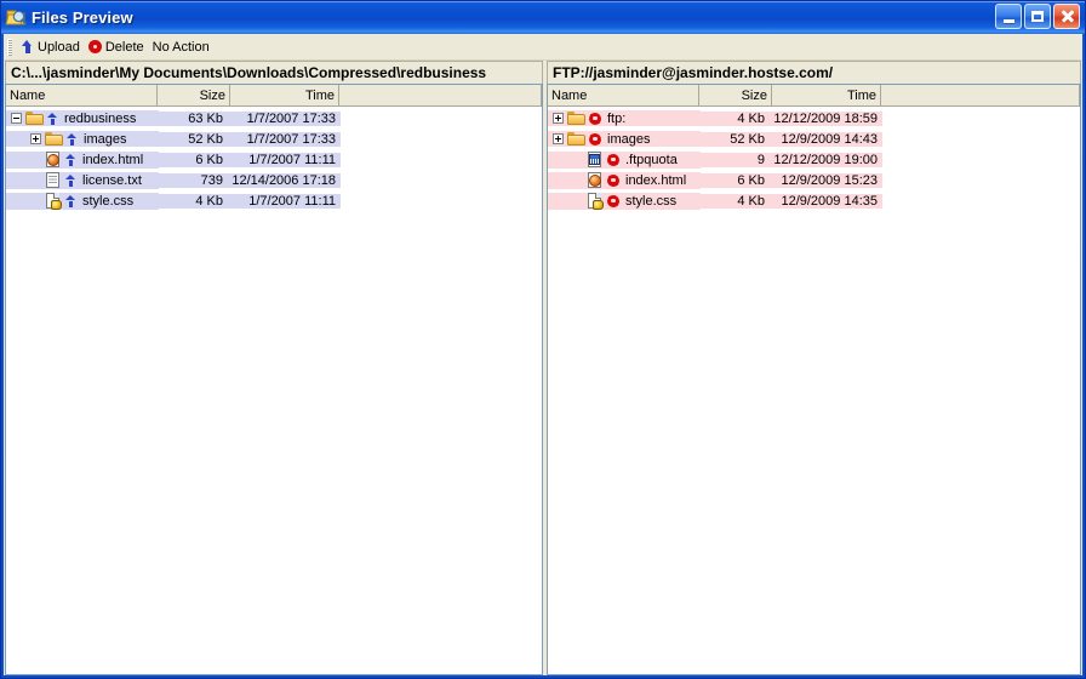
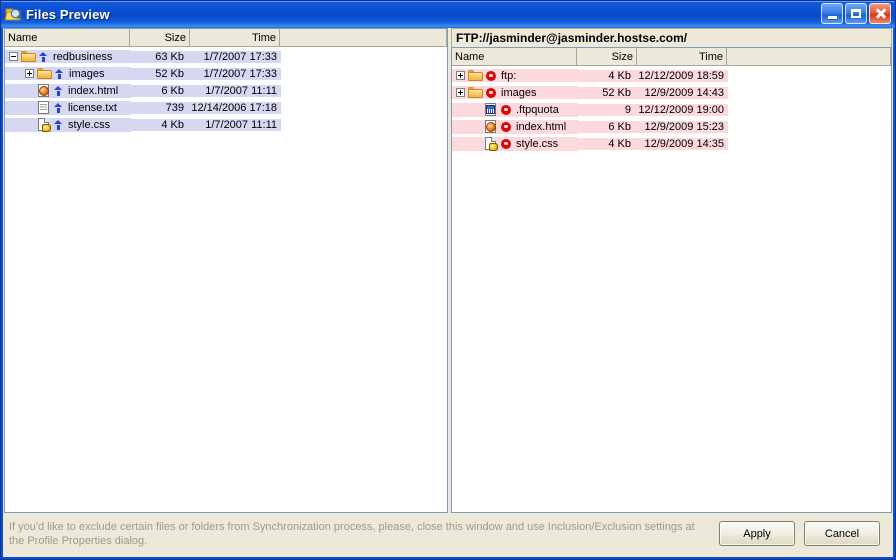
  Files Preview
- Upload
- Delete
- No Action
- C:\...\jasminder\My Documents\Downloads\Compressed\redbusiness
  Name
  Size
  Time
  redbusiness
  63 Kb
  1/7/2007 17:33
  images
  52 Kb
  1/7/2007 17:33
  index.html
  6 Kb
  1/7/2007 11:11
  license.txt
  739
  12/14/2006 17:18
  style.css
  4 Kb
  1/7/2007 11:11
  FTP://jasminder@jasminder.hostse.com/
  Name
  Size
  Time
  ftp:
  4 Kb
  12/12/2009 18:59
  images
  52 Kb
  12/9/2009 14:43
  .ftpquota
  9
  12/12/2009 19:00
  index.html
  6 Kb
  12/9/2009 15:23
  style.css
  4 Kb
  12/9/2009 14:35
+ If you'd like to exclude certain files or folders from Synchronization process, please, close this window and use Inclusion/Exclusion settings at the Profile Properties dialog.
+ Apply
+ Cancel
